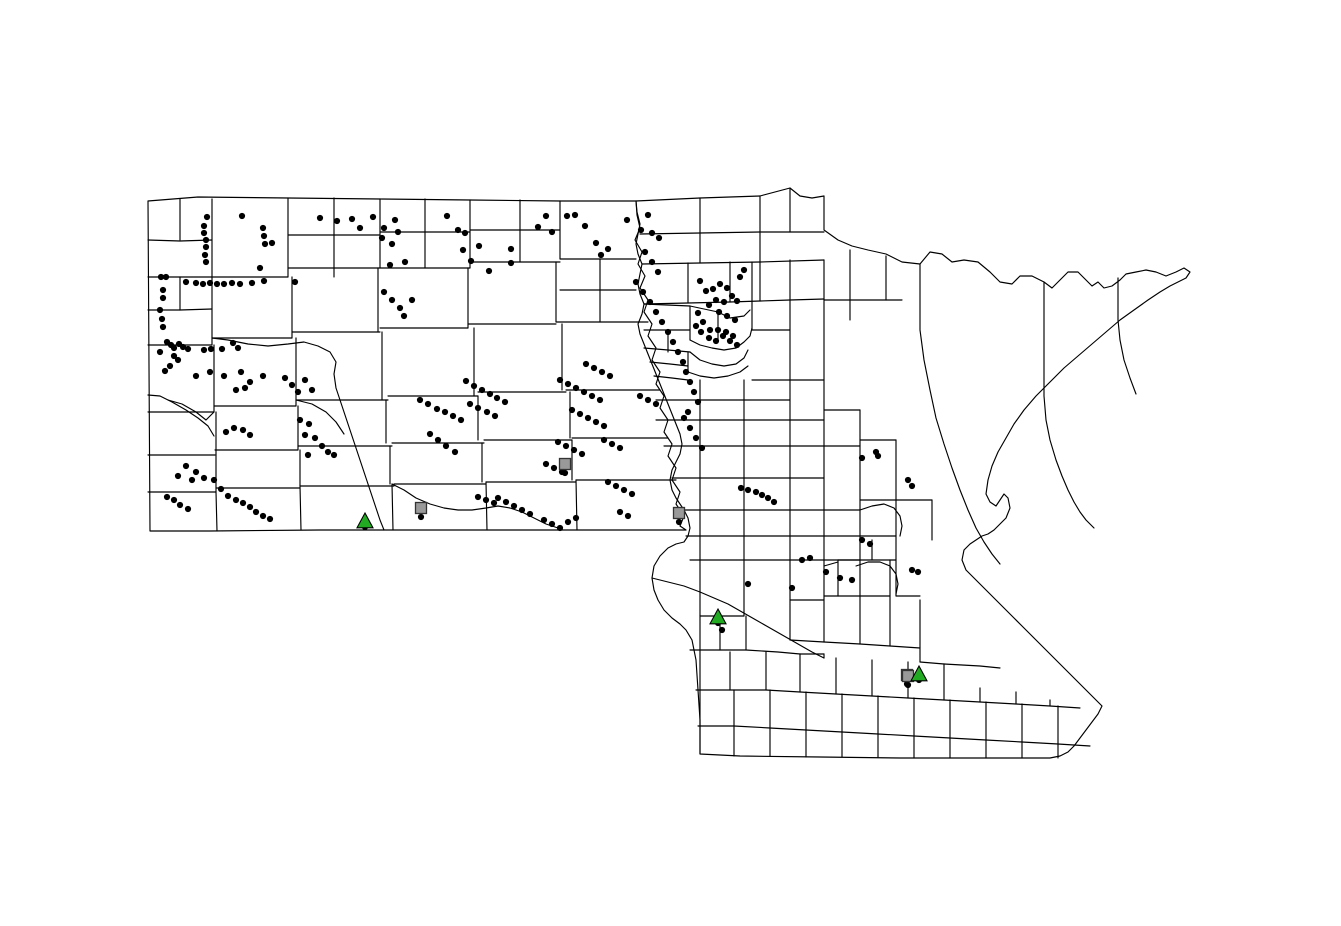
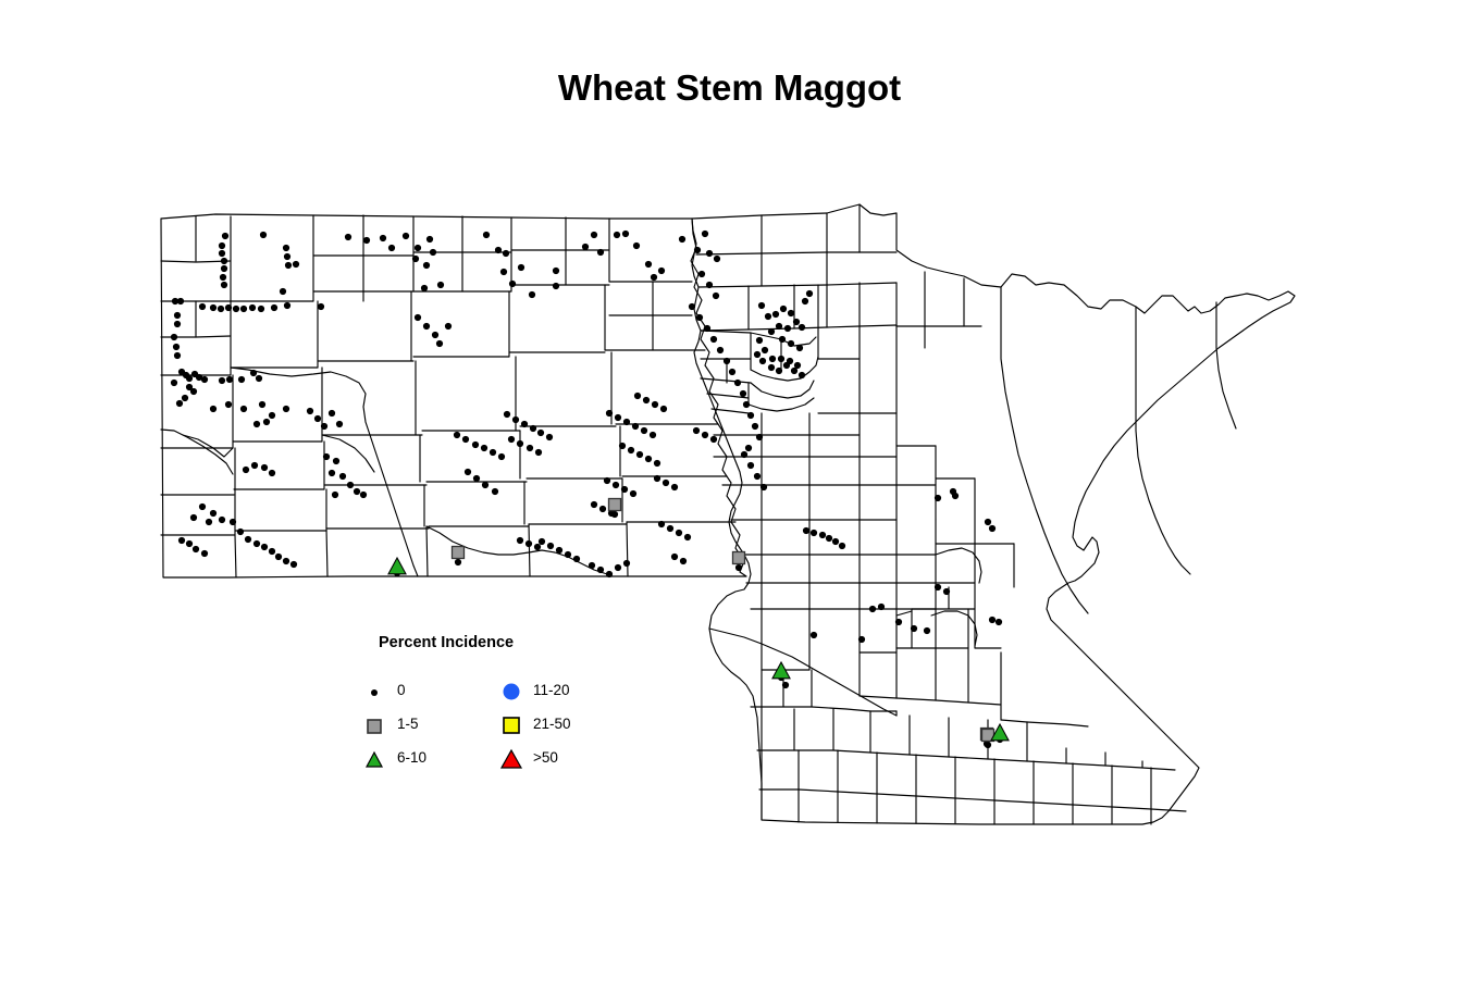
+ Wheat Stem Maggot
+ Percent Incidence
+ 0
+ 1-5
+ 6-10
+ 11-20
+ 21-50
+ >50
